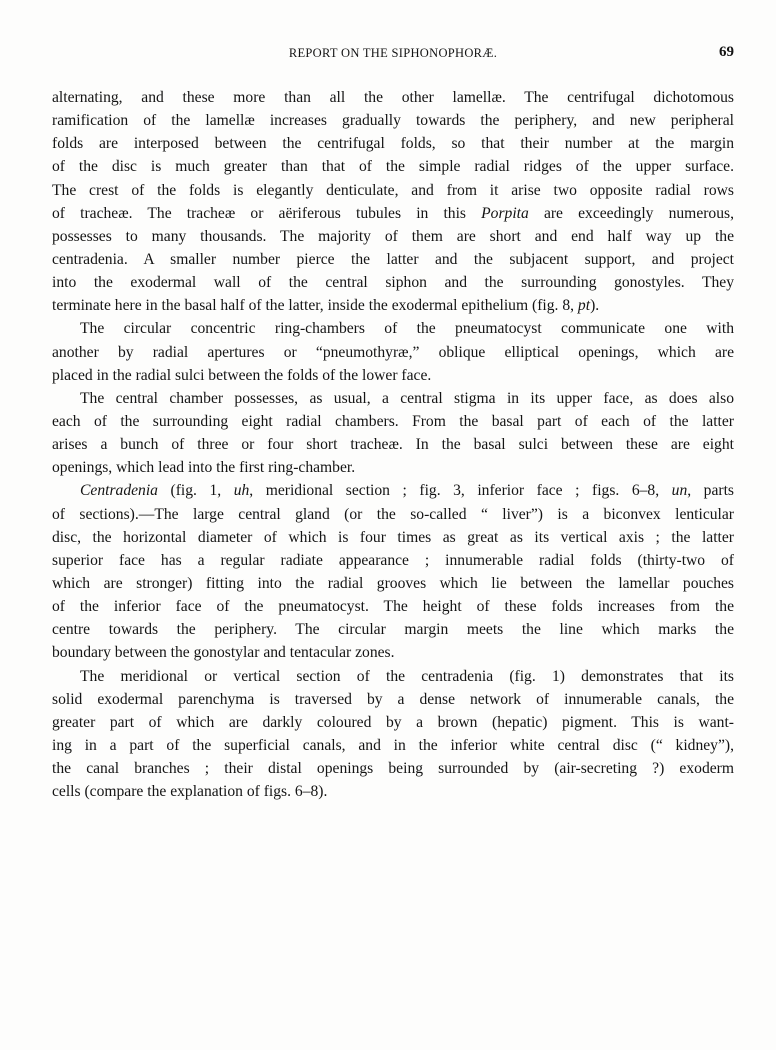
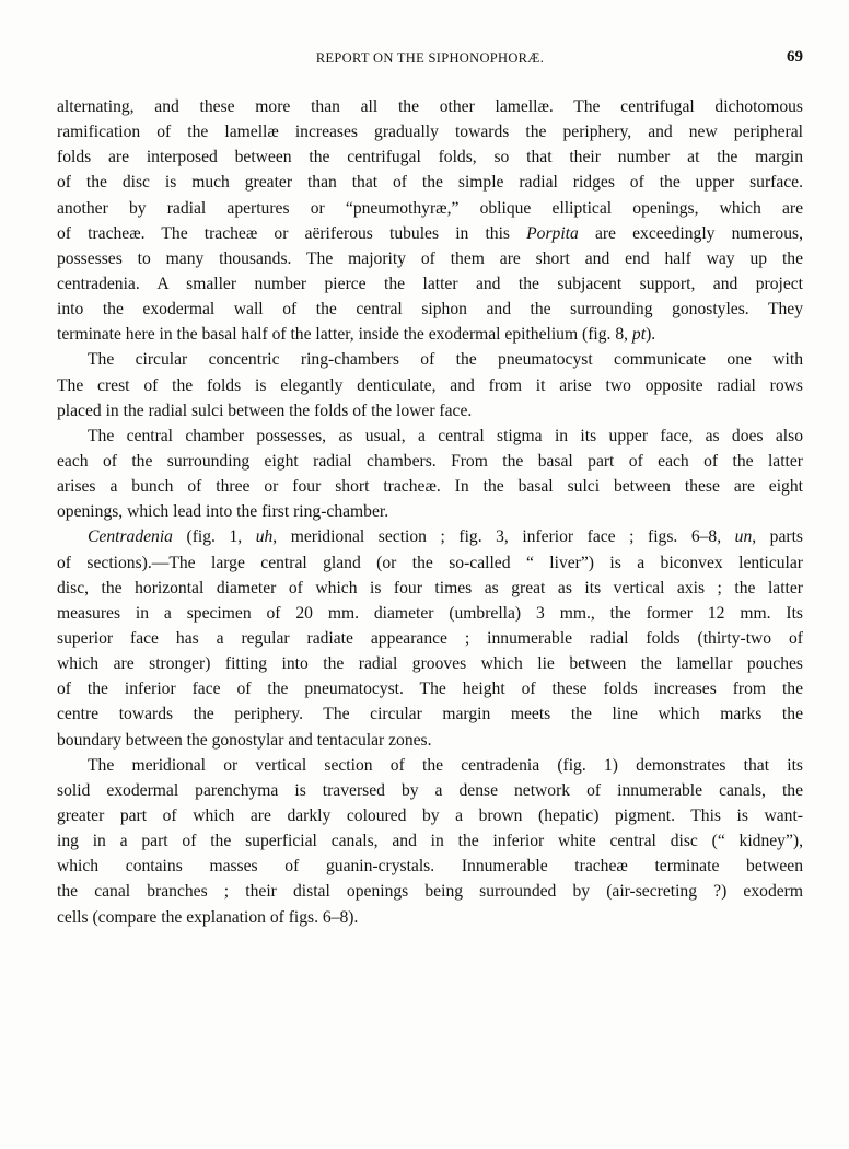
  REPORT ON THE SIPHONOPHORÆ.
  69
  alternating, and these more than all the other lamellæ. The centrifugal dichotomous
  ramification of the lamellæ increases gradually towards the periphery, and new peripheral
  folds are interposed between the centrifugal folds, so that their number at the margin
  of the disc is much greater than that of the simple radial ridges of the upper surface.
- The crest of the folds is elegantly denticulate, and from it arise two opposite radial rows
+ another by radial apertures or “pneumothyræ,” oblique elliptical openings, which are
  of tracheæ. The tracheæ or aëriferous tubules in this Porpita are exceedingly numerous,
  possesses to many thousands. The majority of them are short and end half way up the
  centradenia. A smaller number pierce the latter and the subjacent support, and project
  into the exodermal wall of the central siphon and the surrounding gonostyles. They
  terminate here in the basal half of the latter, inside the exodermal epithelium (fig. 8, pt).
  The circular concentric ring-chambers of the pneumatocyst communicate one with
- another by radial apertures or “pneumothyræ,” oblique elliptical openings, which are
+ The crest of the folds is elegantly denticulate, and from it arise two opposite radial rows
  placed in the radial sulci between the folds of the lower face.
  The central chamber possesses, as usual, a central stigma in its upper face, as does also
  each of the surrounding eight radial chambers. From the basal part of each of the latter
  arises a bunch of three or four short tracheæ. In the basal sulci between these are eight
  openings, which lead into the first ring-chamber.
  Centradenia (fig. 1, uh, meridional section ; fig. 3, inferior face ; figs. 6–8, un, parts
  of sections).—The large central gland (or the so-called “ liver”) is a biconvex lenticular
  disc, the horizontal diameter of which is four times as great as its vertical axis ; the latter
+ measures in a specimen of 20 mm. diameter (umbrella) 3 mm., the former 12 mm. Its
  superior face has a regular radiate appearance ; innumerable radial folds (thirty-two of
  which are stronger) fitting into the radial grooves which lie between the lamellar pouches
  of the inferior face of the pneumatocyst. The height of these folds increases from the
  centre towards the periphery. The circular margin meets the line which marks the
  boundary between the gonostylar and tentacular zones.
  The meridional or vertical section of the centradenia (fig. 1) demonstrates that its
  solid exodermal parenchyma is traversed by a dense network of innumerable canals, the
  greater part of which are darkly coloured by a brown (hepatic) pigment. This is want-
  ing in a part of the superficial canals, and in the inferior white central disc (“ kidney”),
+ which contains masses of guanin-crystals. Innumerable tracheæ terminate between
  the canal branches ; their distal openings being surrounded by (air-secreting ?) exoderm
  cells (compare the explanation of figs. 6–8).
